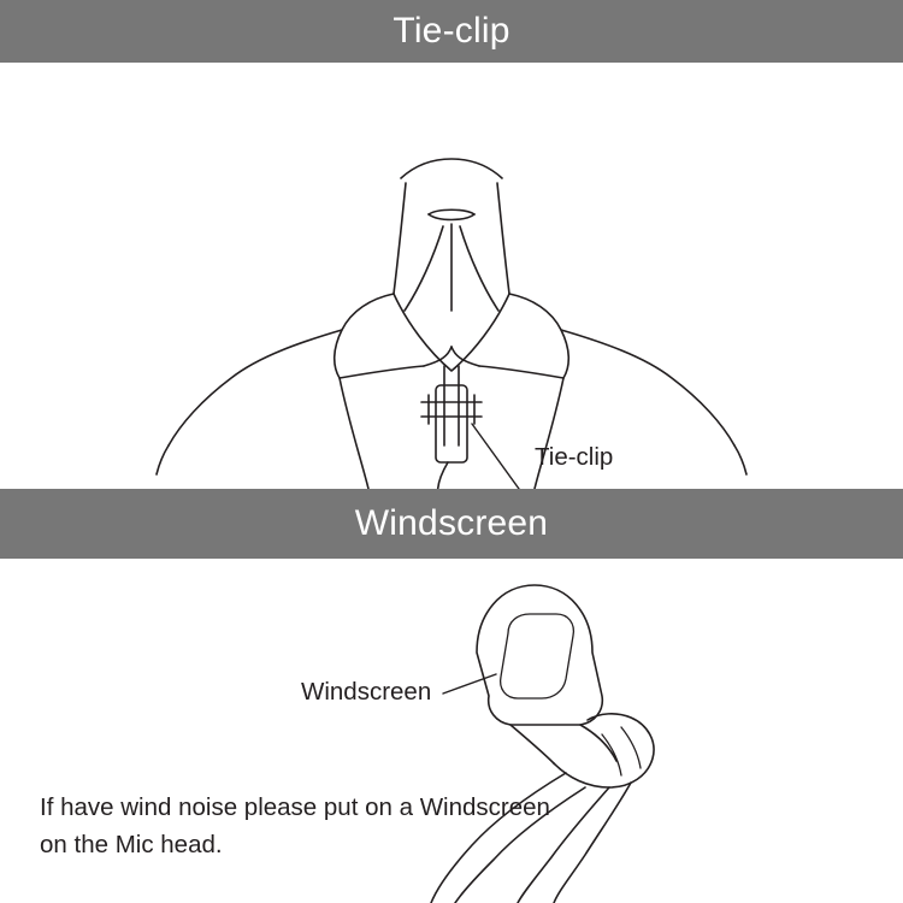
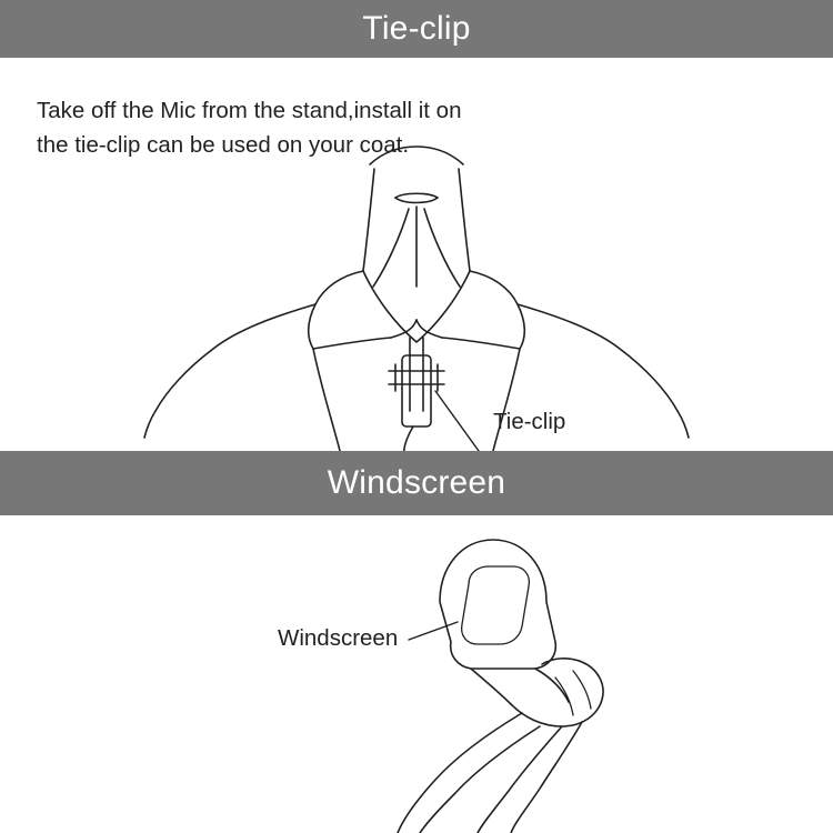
  Tie-clip
+ Take off the Mic from the stand,install it on
+ the tie-clip can be used on your coat.
  Tie-clip
  Windscreen
  Windscreen
- If have wind noise please put on a Windscreen
- on the Mic head.
